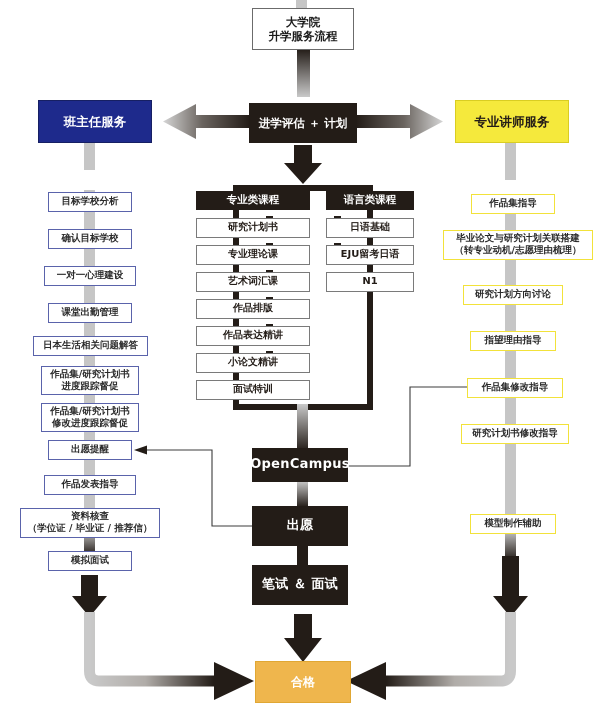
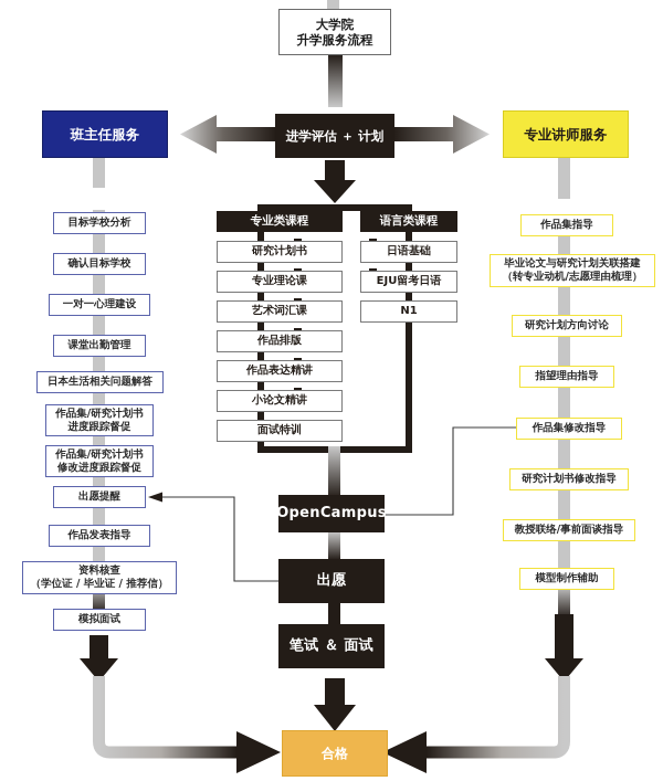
  大学院
  升学服务流程
  班主任服务
  进学评估 ＋ 计划
  专业讲师服务
  目标学校分析
  确认目标学校
  一对一心理建设
  课堂出勤管理
  日本生活相关问题解答
  作品集/研究计划书
  进度跟踪督促
  作品集/研究计划书
  修改进度跟踪督促
  出愿提醒
  作品发表指导
  资料核查
  （学位证 / 毕业证 / 推荐信）
  模拟面试
  专业类课程
  研究计划书
  专业理论课
  艺术词汇课
  作品排版
  作品表达精讲
  小论文精讲
  面试特训
  语言类课程
  日语基础
  EJU留考日语
  N1
  OpenCampus
  出愿
  笔试 ＆ 面试
  作品集指导
  毕业论文与研究计划关联搭建
  （转专业动机/志愿理由梳理）
  研究计划方向讨论
  指望理由指导
  作品集修改指导
  研究计划书修改指导
+ 教授联络/事前面谈指导
  模型制作辅助
  合格
